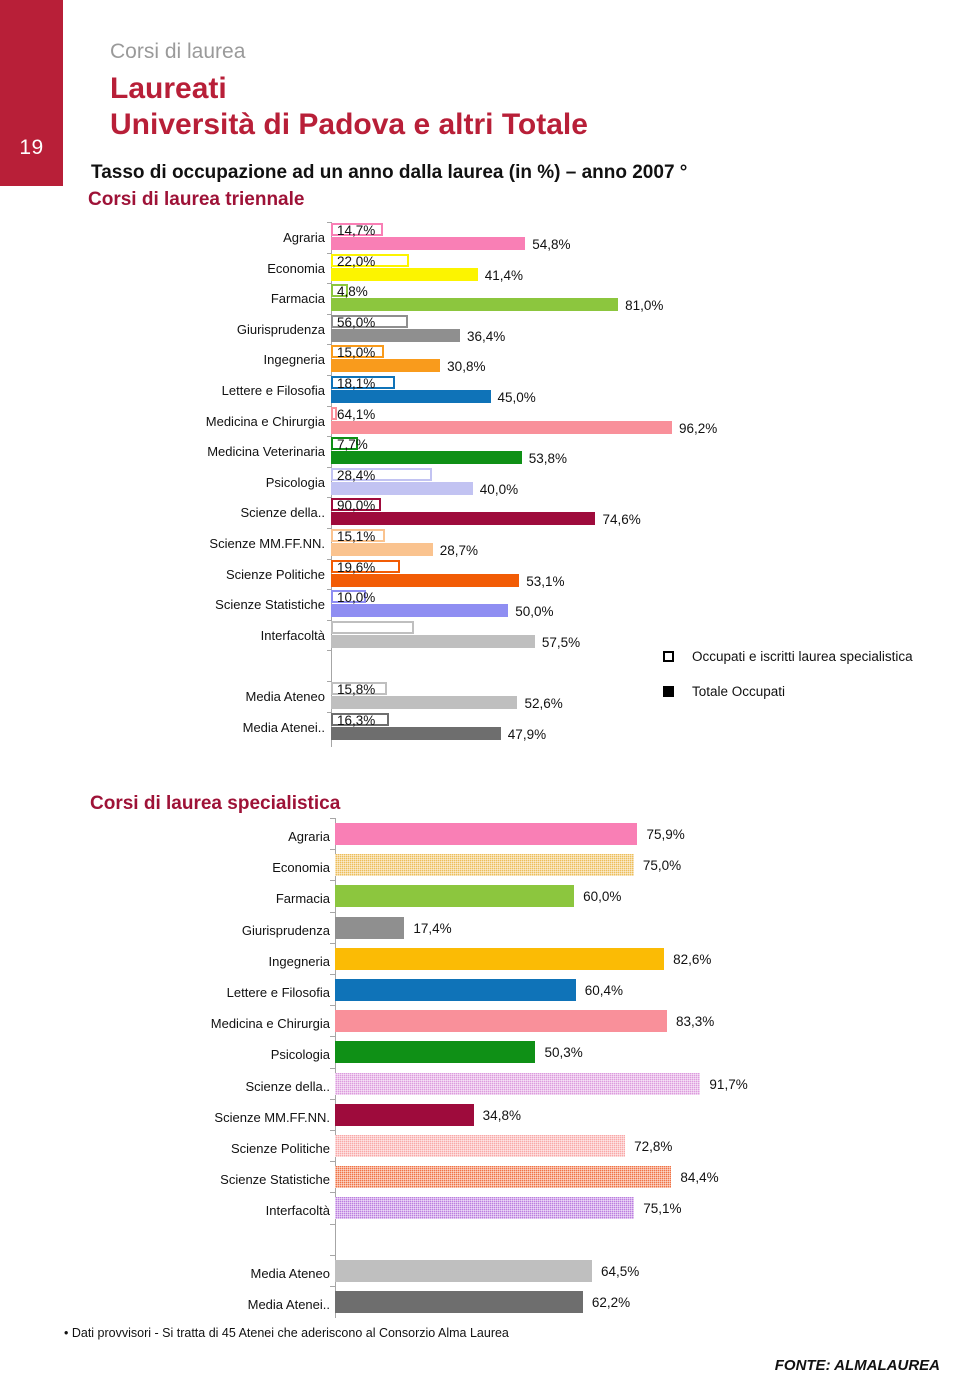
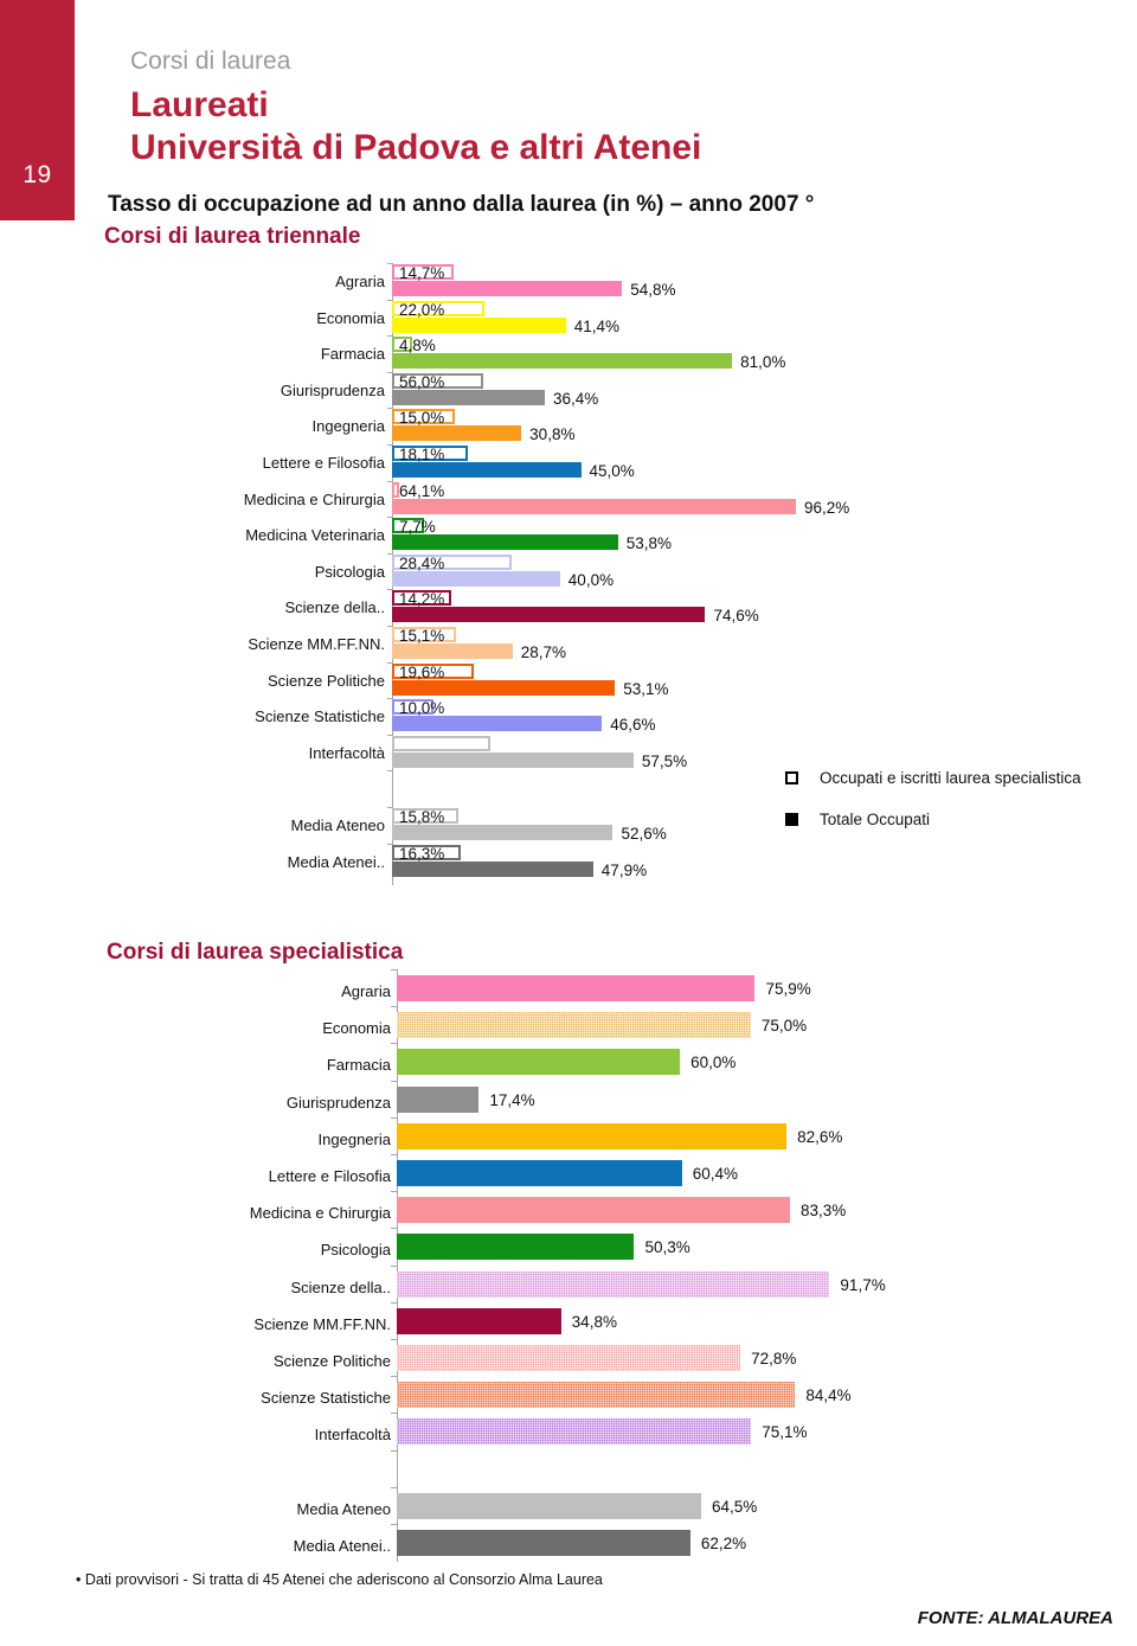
  19
  Corsi di laurea
  Laureati
- Università di Padova e altri Totale
+ Università di Padova e altri Atenei
  Tasso di occupazione ad un anno dalla laurea (in %) – anno 2007 °
  Corsi di laurea triennale
  Agraria
  14,7%
  54,8%
  Economia
  22,0%
  41,4%
  Farmacia
  4,8%
  81,0%
  Giurisprudenza
  56,0%
  36,4%
  Ingegneria
  15,0%
  30,8%
  Lettere e Filosofia
  18,1%
  45,0%
  Medicina e Chirurgia
  64,1%
  96,2%
  Medicina Veterinaria
  7,7%
  53,8%
  Psicologia
  28,4%
  40,0%
  Scienze della..
- 90,0%
+ 14,2%
  74,6%
  Scienze MM.FF.NN.
  15,1%
  28,7%
  Scienze Politiche
  19,6%
  53,1%
  Scienze Statistiche
  10,0%
- 50,0%
+ 46,6%
  Interfacoltà
  57,5%
  Media Ateneo
  15,8%
  52,6%
  Media Atenei..
  16,3%
  47,9%
  Occupati e iscritti laurea specialistica
  Totale Occupati
  Corsi di laurea specialistica
  Agraria
  75,9%
  Economia
  75,0%
  Farmacia
  60,0%
  Giurisprudenza
  17,4%
  Ingegneria
  82,6%
  Lettere e Filosofia
  60,4%
  Medicina e Chirurgia
  83,3%
  Psicologia
  50,3%
  Scienze della..
  91,7%
  Scienze MM.FF.NN.
  34,8%
  Scienze Politiche
  72,8%
  Scienze Statistiche
  84,4%
  Interfacoltà
  75,1%
  Media Ateneo
  64,5%
  Media Atenei..
  62,2%
  • Dati provvisori - Si tratta di 45 Atenei che aderiscono al Consorzio Alma Laurea
  FONTE: ALMALAUREA
